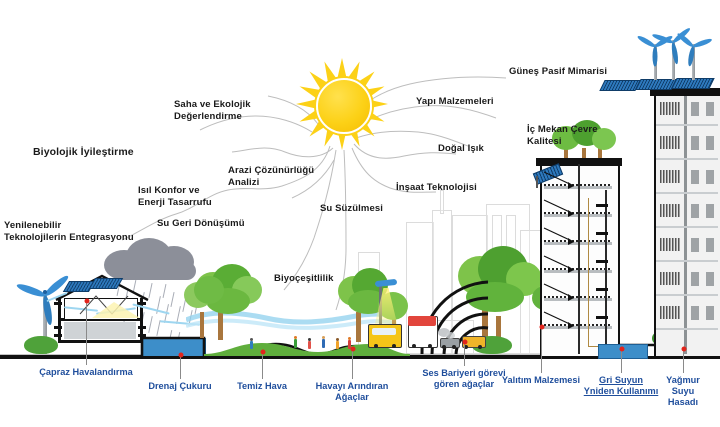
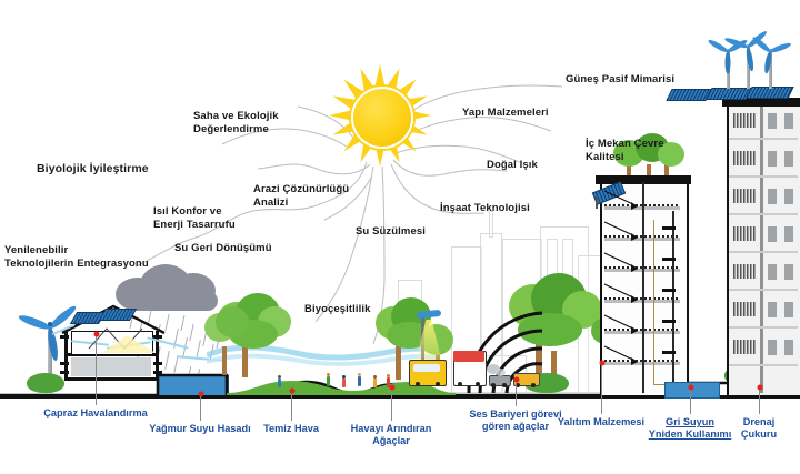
  Biyolojik İyileştirme
  Saha ve Ekolojik
  Değerlendirme
  Arazi Çözünürlüğü
  Analizi
  Isıl Konfor ve
  Enerji Tasarrufu
  Su Geri Dönüşümü
  Yenilenebilir
  Teknolojilerin Entegrasyonu
  Su Süzülmesi
  Yapı Malzemeleri
  Doğal Işık
  İnşaat Teknolojisi
  Güneş Pasif Mimarisi
  İç Mekan Çevre
  Kalitesi
  Biyoçeşitlilik
  Çapraz Havalandırma
- Drenaj Çukuru
+ Yağmur Suyu Hasadı
  Temiz Hava
  Havayı Arındıran
  Ağaçlar
  Ses Bariyeri görevi
  gören ağaçlar
  Yalıtım Malzemesi
  Gri Suyun
  Yniden Kullanımı
- Yağmur Suyu Hasadı
+ Drenaj Çukuru
